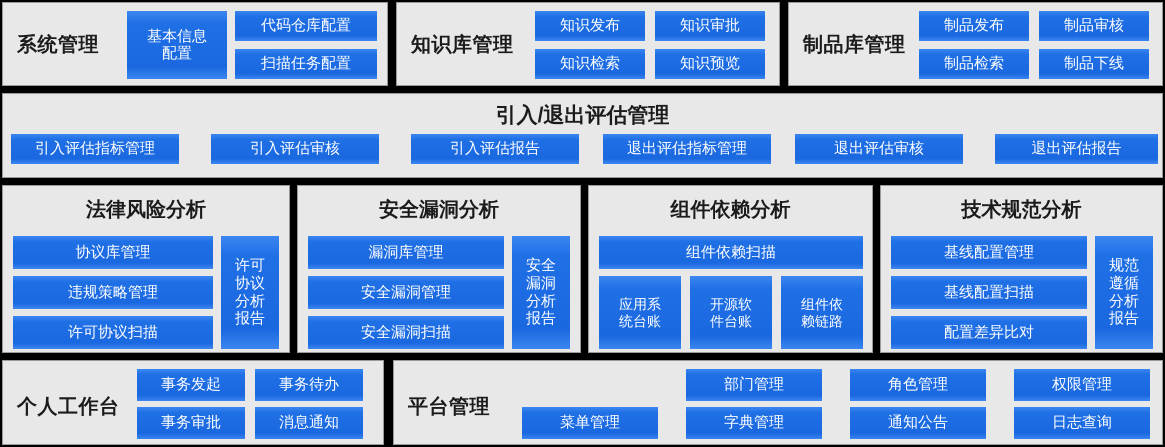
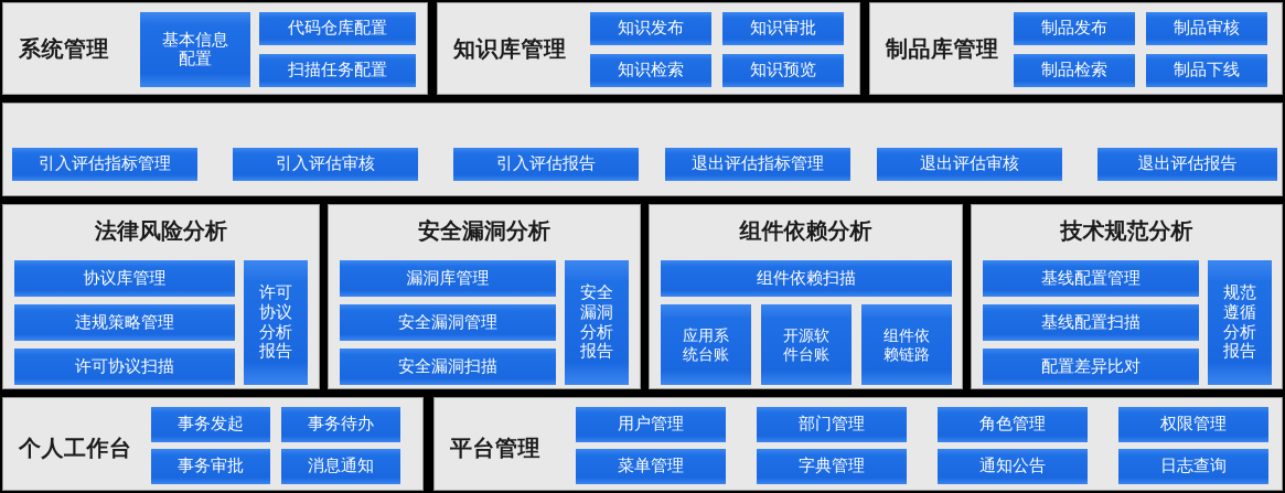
  系统管理
  基本信息
  配置
  代码仓库配置
  扫描任务配置
  知识库管理
  知识发布
  知识审批
  知识检索
  知识预览
  制品库管理
  制品发布
  制品审核
  制品检索
  制品下线
- 引入/退出评估管理
  引入评估指标管理
  引入评估审核
  引入评估报告
  退出评估指标管理
  退出评估审核
  退出评估报告
  法律风险分析
  协议库管理
  违规策略管理
  许可协议扫描
  许可
  协议
  分析
  报告
  安全漏洞分析
  漏洞库管理
  安全漏洞管理
  安全漏洞扫描
  安全
  漏洞
  分析
  报告
  组件依赖分析
  组件依赖扫描
  应用系
  统台账
  开源软
  件台账
  组件依
  赖链路
  技术规范分析
  基线配置管理
  基线配置扫描
  配置差异比对
  规范
  遵循
  分析
  报告
  个人工作台
  事务发起
  事务待办
  事务审批
  消息通知
  平台管理
+ 用户管理
  部门管理
  角色管理
  权限管理
  菜单管理
  字典管理
  通知公告
  日志查询
